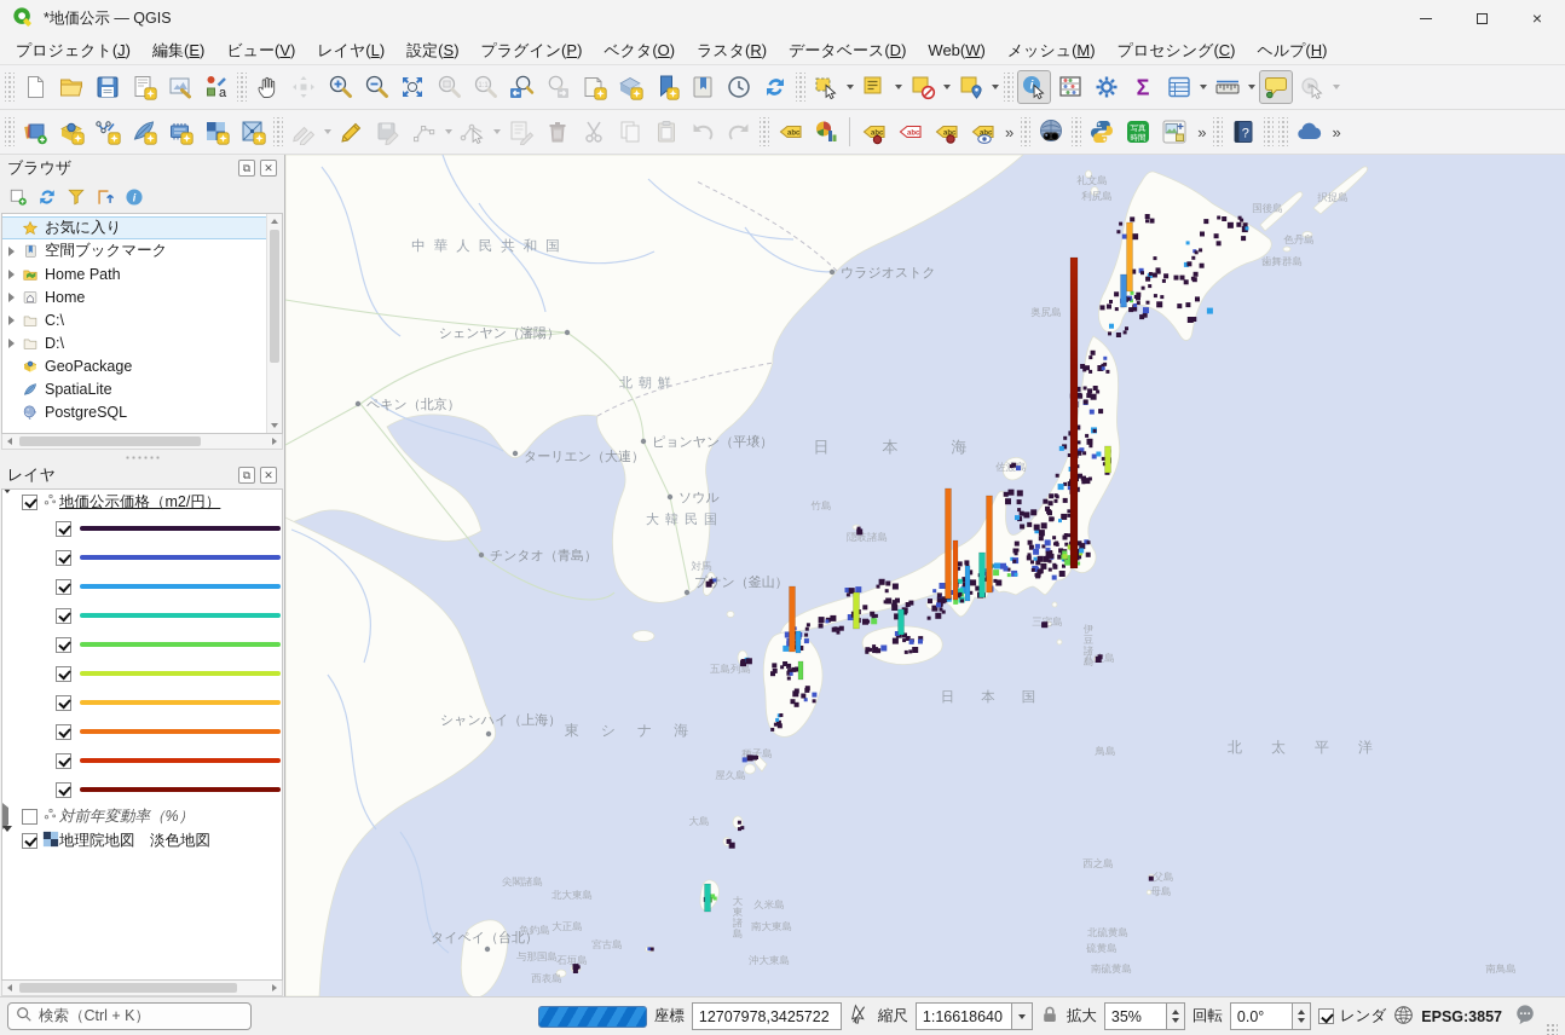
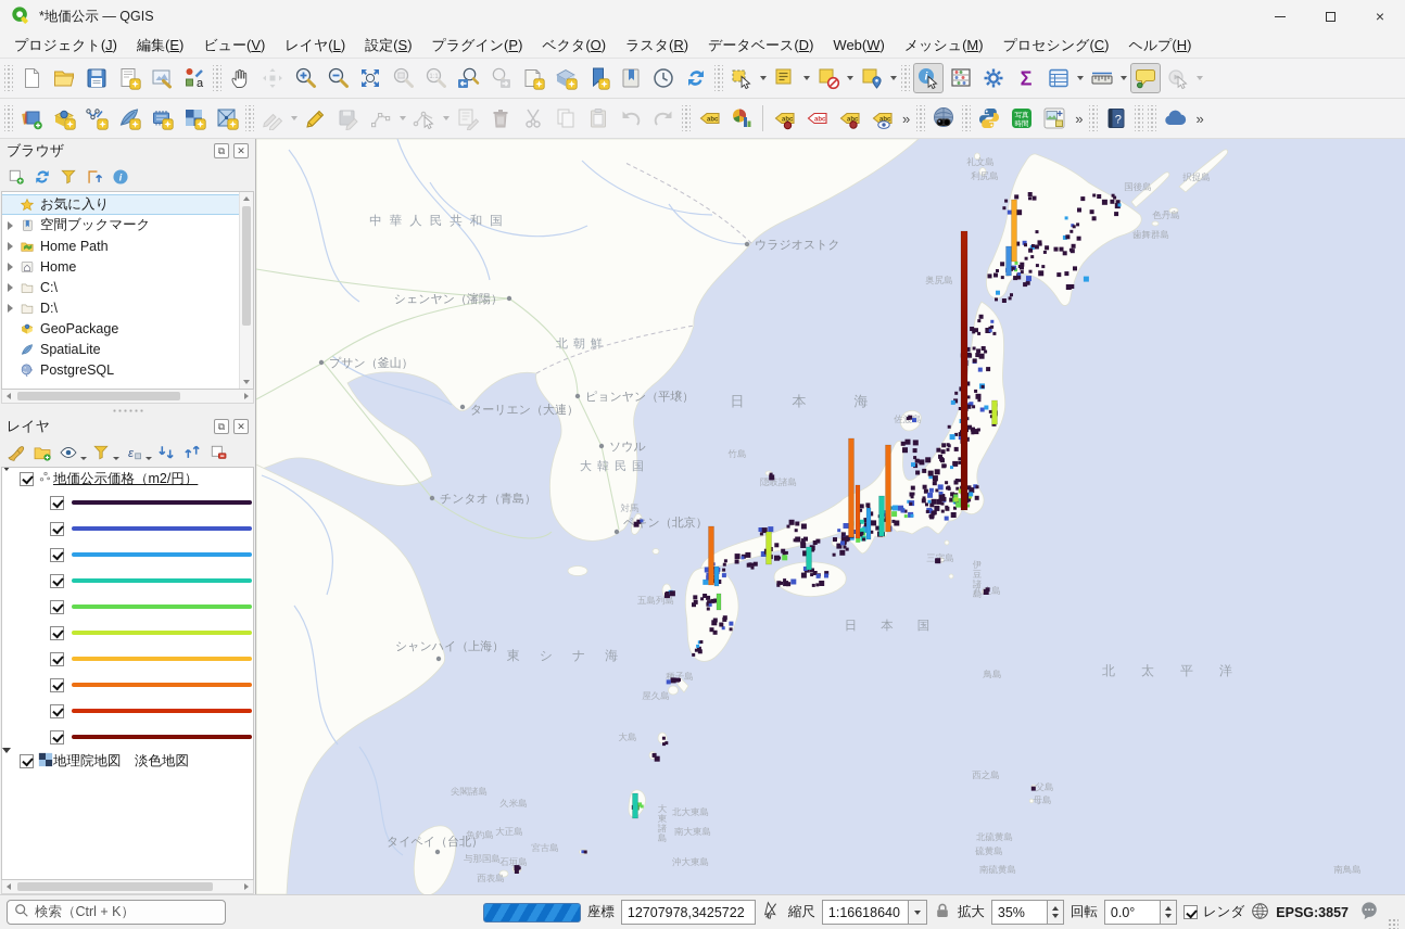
  *地価公示 — QGIS
  ×
  プロジェクト(J)
  編集(E)
  ビュー(V)
  レイヤ(L)
  設定(S)
  プラグイン(P)
  ベクタ(O)
  ラスタ(R)
  データベース(D)
  Web(W)
  メッシュ(M)
  プロセシング(C)
  ヘルプ(H)
  a
  i
  Σ
  »
  »
  ?
  »
  ブラウザ
  ⧉
  ✕
  i
  お気に入り
  空間ブックマーク
  Home Path
  Home
  C:\
  D:\
  GeoPackage
  SpatiaLite
  PostgreSQL
  レイヤ
  ⧉
  ✕
+ ε
  地価公示価格（m2/円）
- 対前年変動率（%）
  地理院地図 淡色地図
  日本海
  東シナ海
  北太平洋
  日本国
  中華人民共和国
  北朝鮮
  大韓民国
  礼文島
  利尻島
  国後島
  択捉島
  色丹島
  歯舞群島
  奥尻島
  竹島
  隠岐諸島
  三宅島
  伊豆諸島
  種子島
  屋久島
  大島
  尖閣諸島
- 北大東島
+ 久米島
  魚釣島
  大正島
  宮古島
  与那国島
  石垣島
  西表島
- 久米島
+ 北大東島
  南大東島
  沖大東島
  大東諸島
  鳥島
  西之島
  父島
  母島
  北硫黄島
  硫黄島
  南硫黄島
  南鳥島
  対馬
  五島列島
  ウラジオストク
  シェンヤン（瀋陽）
- ペキン（北京）
+ プサン（釜山）
  ターリエン（大連）
  ピョンヤン（平壌）
  ソウル
  チンタオ（青島）
- プサン（釜山）
+ ペキン（北京）
  シャンハイ（上海）
  タイペイ（台北）
  検索（Ctrl + K）
  座標
  12707978,3425722
  縮尺
  1:16618640
  拡大
  35%
  回転
  0.0°
  レンダ
  EPSG:3857
